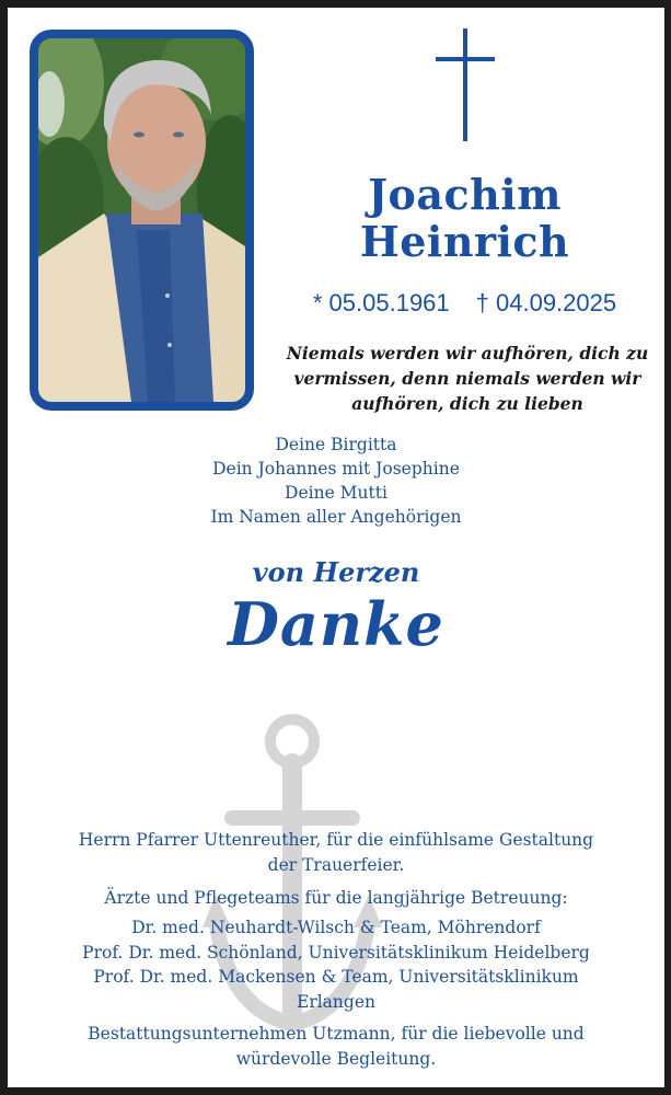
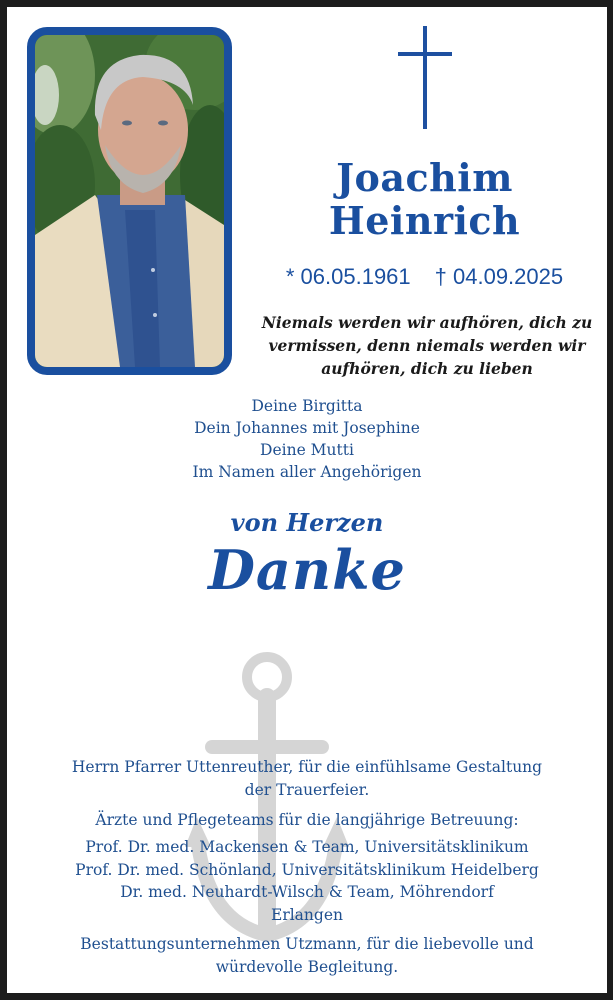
  Joachim
  Heinrich
- * 05.05.1961 † 04.09.2025
+ * 06.05.1961 † 04.09.2025
  Niemals werden wir aufhören, dich zu
  vermissen, denn niemals werden wir
  aufhören, dich zu lieben
  Deine Birgitta
  Dein Johannes mit Josephine
  Deine Mutti
  Im Namen aller Angehörigen
  von Herzen
  Danke
  Herrn Pfarrer Uttenreuther, für die einfühlsame Gestaltung
  der Trauerfeier.
  Ärzte und Pflegeteams für die langjährige Betreuung:
- Dr. med. Neuhardt-Wilsch & Team, Möhrendorf
+ Prof. Dr. med. Mackensen & Team, Universitätsklinikum
  Prof. Dr. med. Schönland, Universitätsklinikum Heidelberg
- Prof. Dr. med. Mackensen & Team, Universitätsklinikum
+ Dr. med. Neuhardt-Wilsch & Team, Möhrendorf
  Erlangen
  Bestattungsunternehmen Utzmann, für die liebevolle und
  würdevolle Begleitung.
